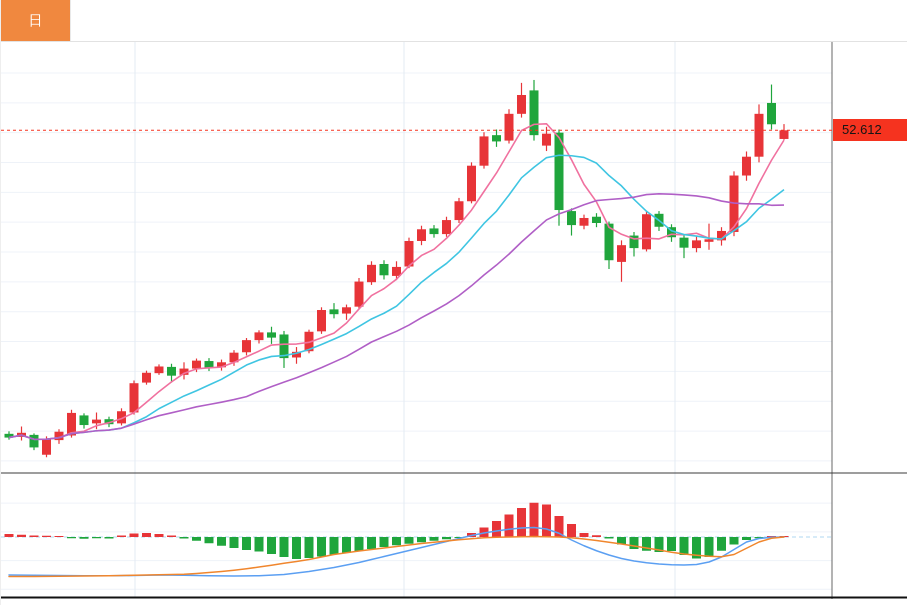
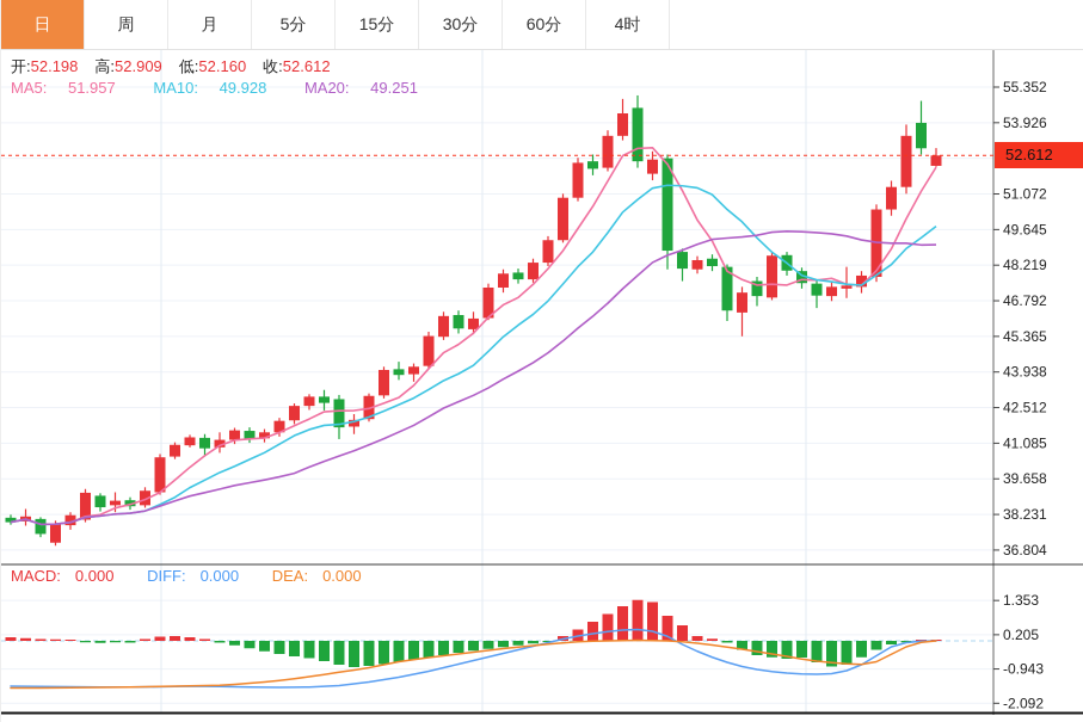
  日
+ 周
+ 月
+ 5分
+ 15分
+ 30分
+ 60分
+ 4时
+ 55.352
+ 53.926
+ 51.072
+ 49.645
+ 48.219
+ 46.792
+ 45.365
+ 43.938
+ 42.512
+ 41.085
+ 39.658
+ 38.231
+ 36.804
+ 1.353
+ 0.205
+ -0.943
+ -2.092
+ 开:52.198 高:52.909 低:52.160 收:52.612
+ MA5: 51.957 MA10: 49.928 MA20: 49.251
+ MACD: 0.000 DIFF: 0.000 DEA: 0.000
  52.612
